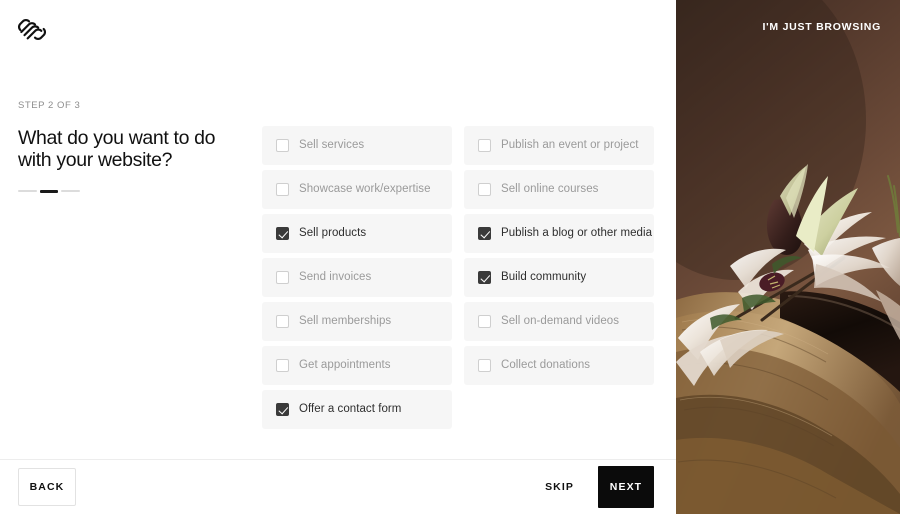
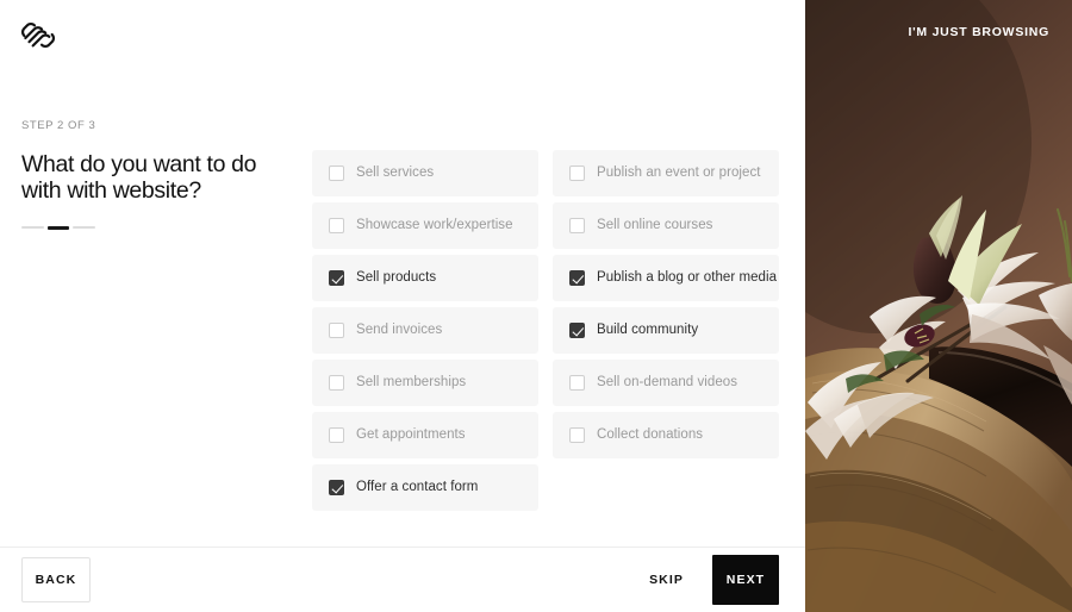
  STEP 2 OF 3
- What do you want to do with your website?
+ What do you want to do with with website?
  Sell services
  Publish an event or project
  Showcase work/expertise
  Sell online courses
  Sell products
  Publish a blog or other media
  Send invoices
  Build community
  Sell memberships
  Sell on-demand videos
  Get appointments
  Collect donations
  Offer a contact form
  BACK
  SKIP
  NEXT
  I'M JUST BROWSING
